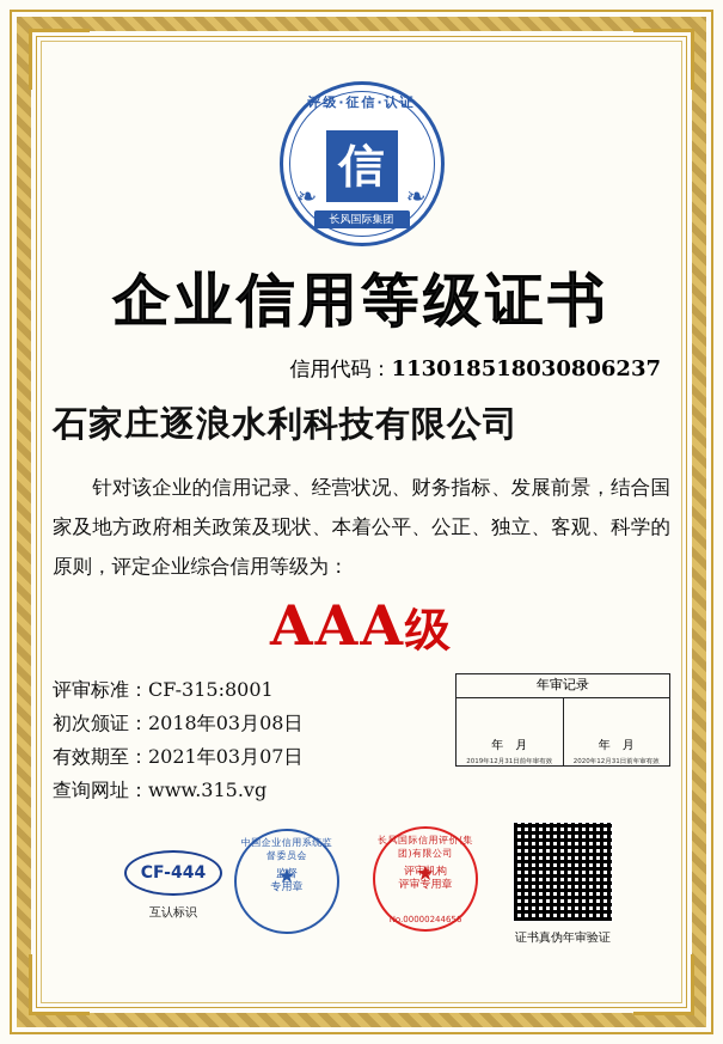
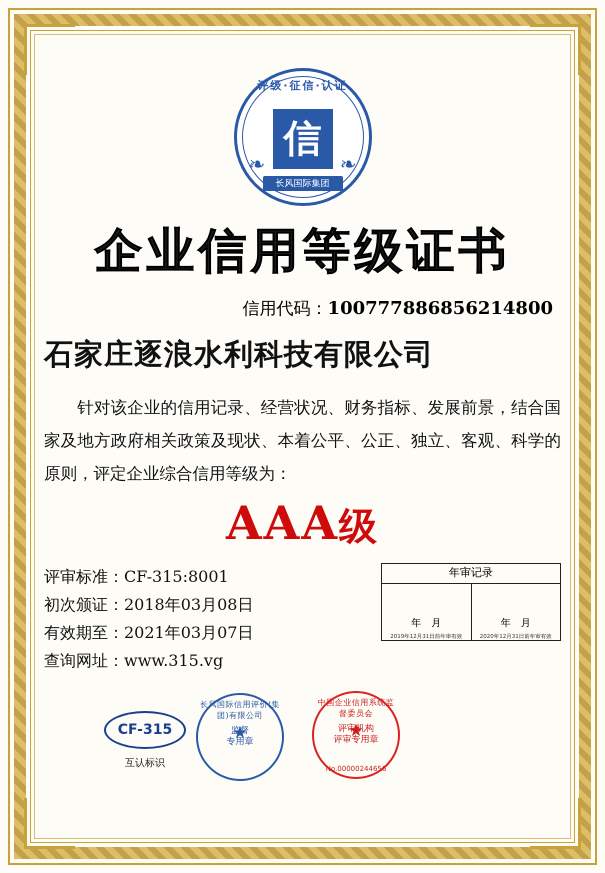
  评级·征信·认证
  信
  ❧
  ❧
  长风国际集团
  企业信用等级证书
- 信用代码：113018518030806237
+ 信用代码：100777886856214800
  石家庄逐浪水利科技有限公司
  针对该企业的信用记录、经营状况、财务指标、发展前景，结合国家及地方政府相关政策及现状、本着公平、公正、独立、客观、科学的原则，评定企业综合信用等级为：
  AAA级
  评审标准：CF-315:8001
  初次颁证：2018年03月08日
  有效期至：2021年03月07日
  查询网址：www.315.vg
  年审记录
  年 月
  年 月
- CF-444
+ CF-315
  互认标识
- 中国企业信用系统监督委员会
+ 长风国际信用评价(集团)有限公司
  ★
  监督
  专用章
- 长风国际信用评价(集团)有限公司
+ 中国企业信用系统监督委员会
  ★
  评审机构
  评审专用章
  No.00000244656
- 证书真伪年审验证
